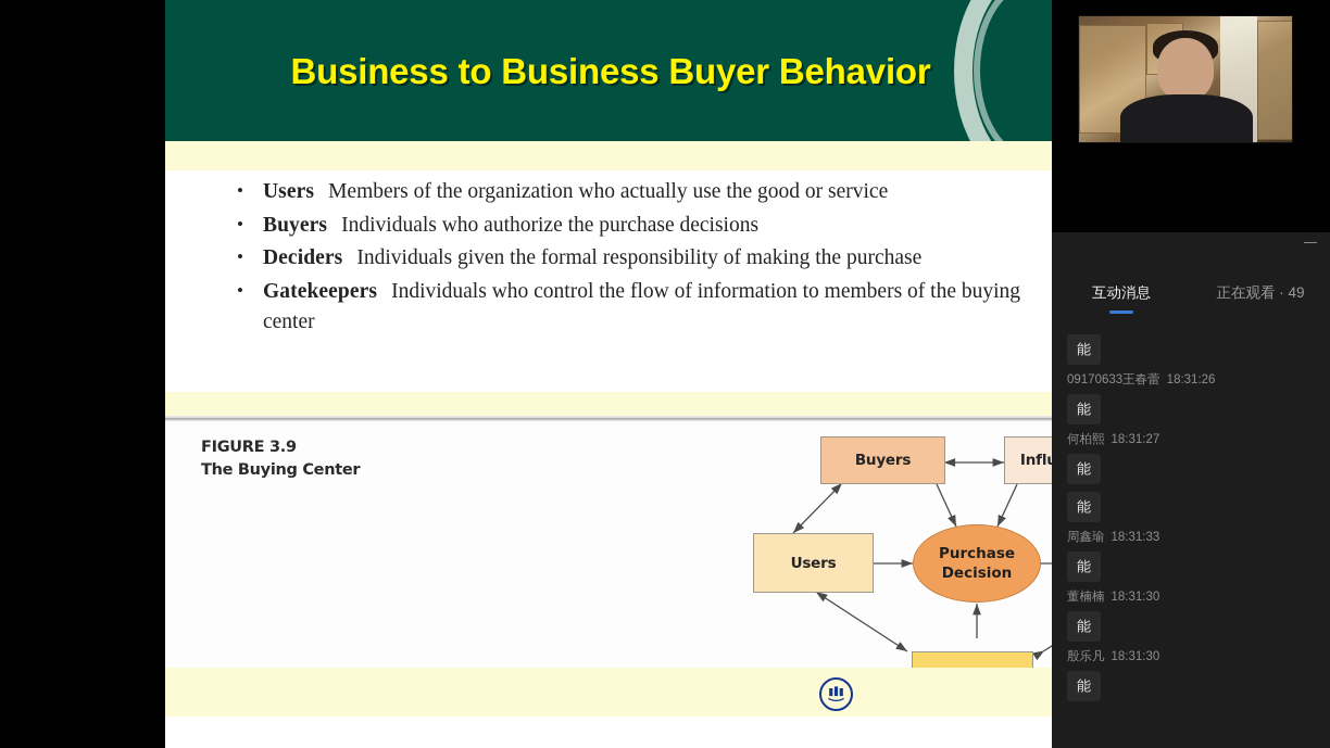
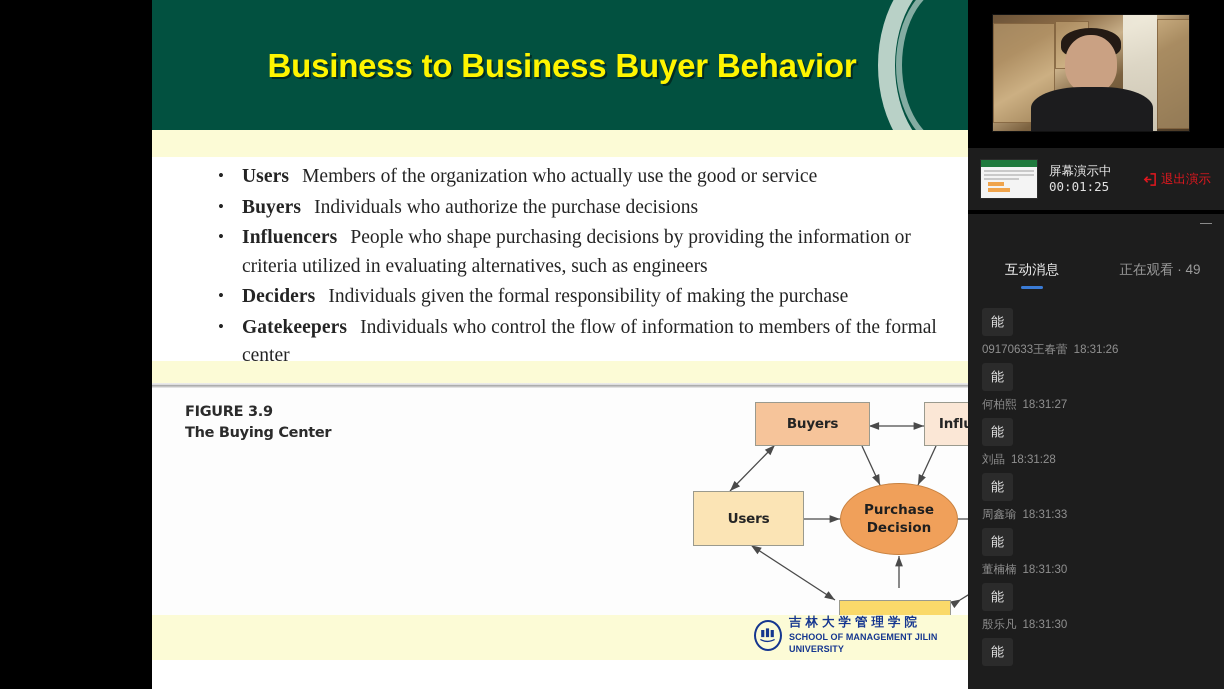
  Business to Business Buyer Behavior
  Users Members of the organization who actually use the good or service
  Buyers Individuals who authorize the purchase decisions
+ Influencers People who shape purchasing decisions by providing the information or criteria utilized in evaluating alternatives, such as engineers
  Deciders Individuals given the formal responsibility of making the purchase
- Gatekeepers Individuals who control the flow of information to members of the buying center
+ Gatekeepers Individuals who control the flow of information to members of the formal center
  FIGURE 3.9
  The Buying Center
  Buyers
  Users
  Purchase
  Decision
+ 吉林大学管理学院
+ SCHOOL OF MANAGEMENT JILIN UNIVERSITY
+ 屏幕演示中
+ 00:01:25
+ 退出演示
  互动消息
  正在观看 · 49
  能
  09170633王春蕾 18:31:26
  能
  何柏熙 18:31:27
  能
+ 刘晶 18:31:28
  能
  周鑫瑜 18:31:33
  能
  董楠楠 18:31:30
  能
  殷乐凡 18:31:30
  能
